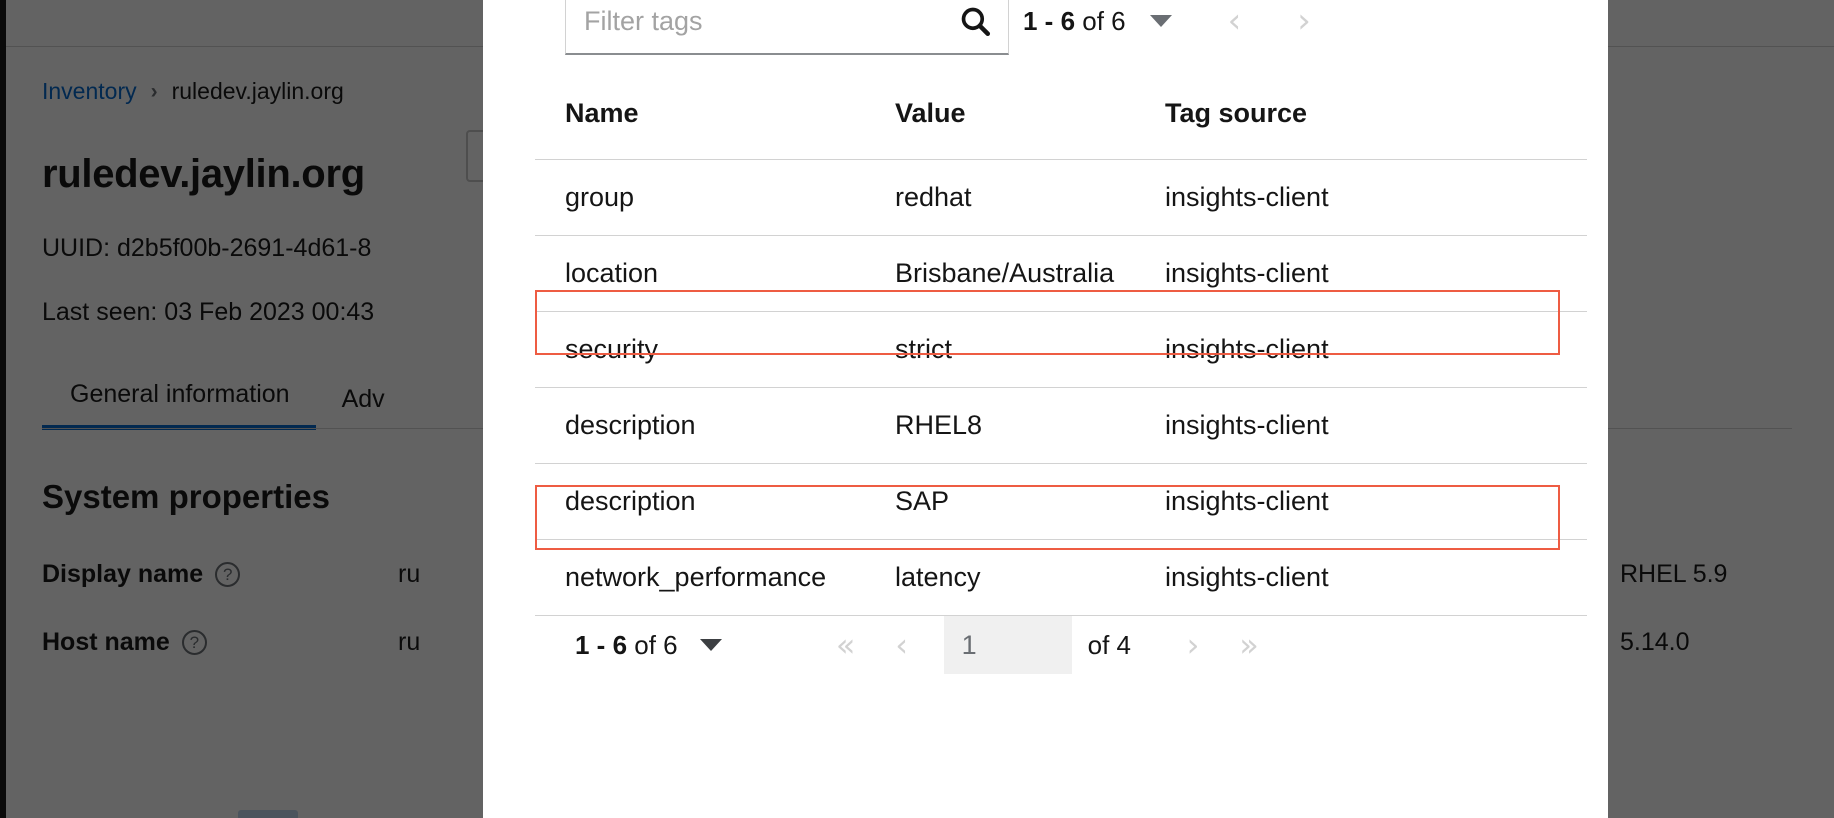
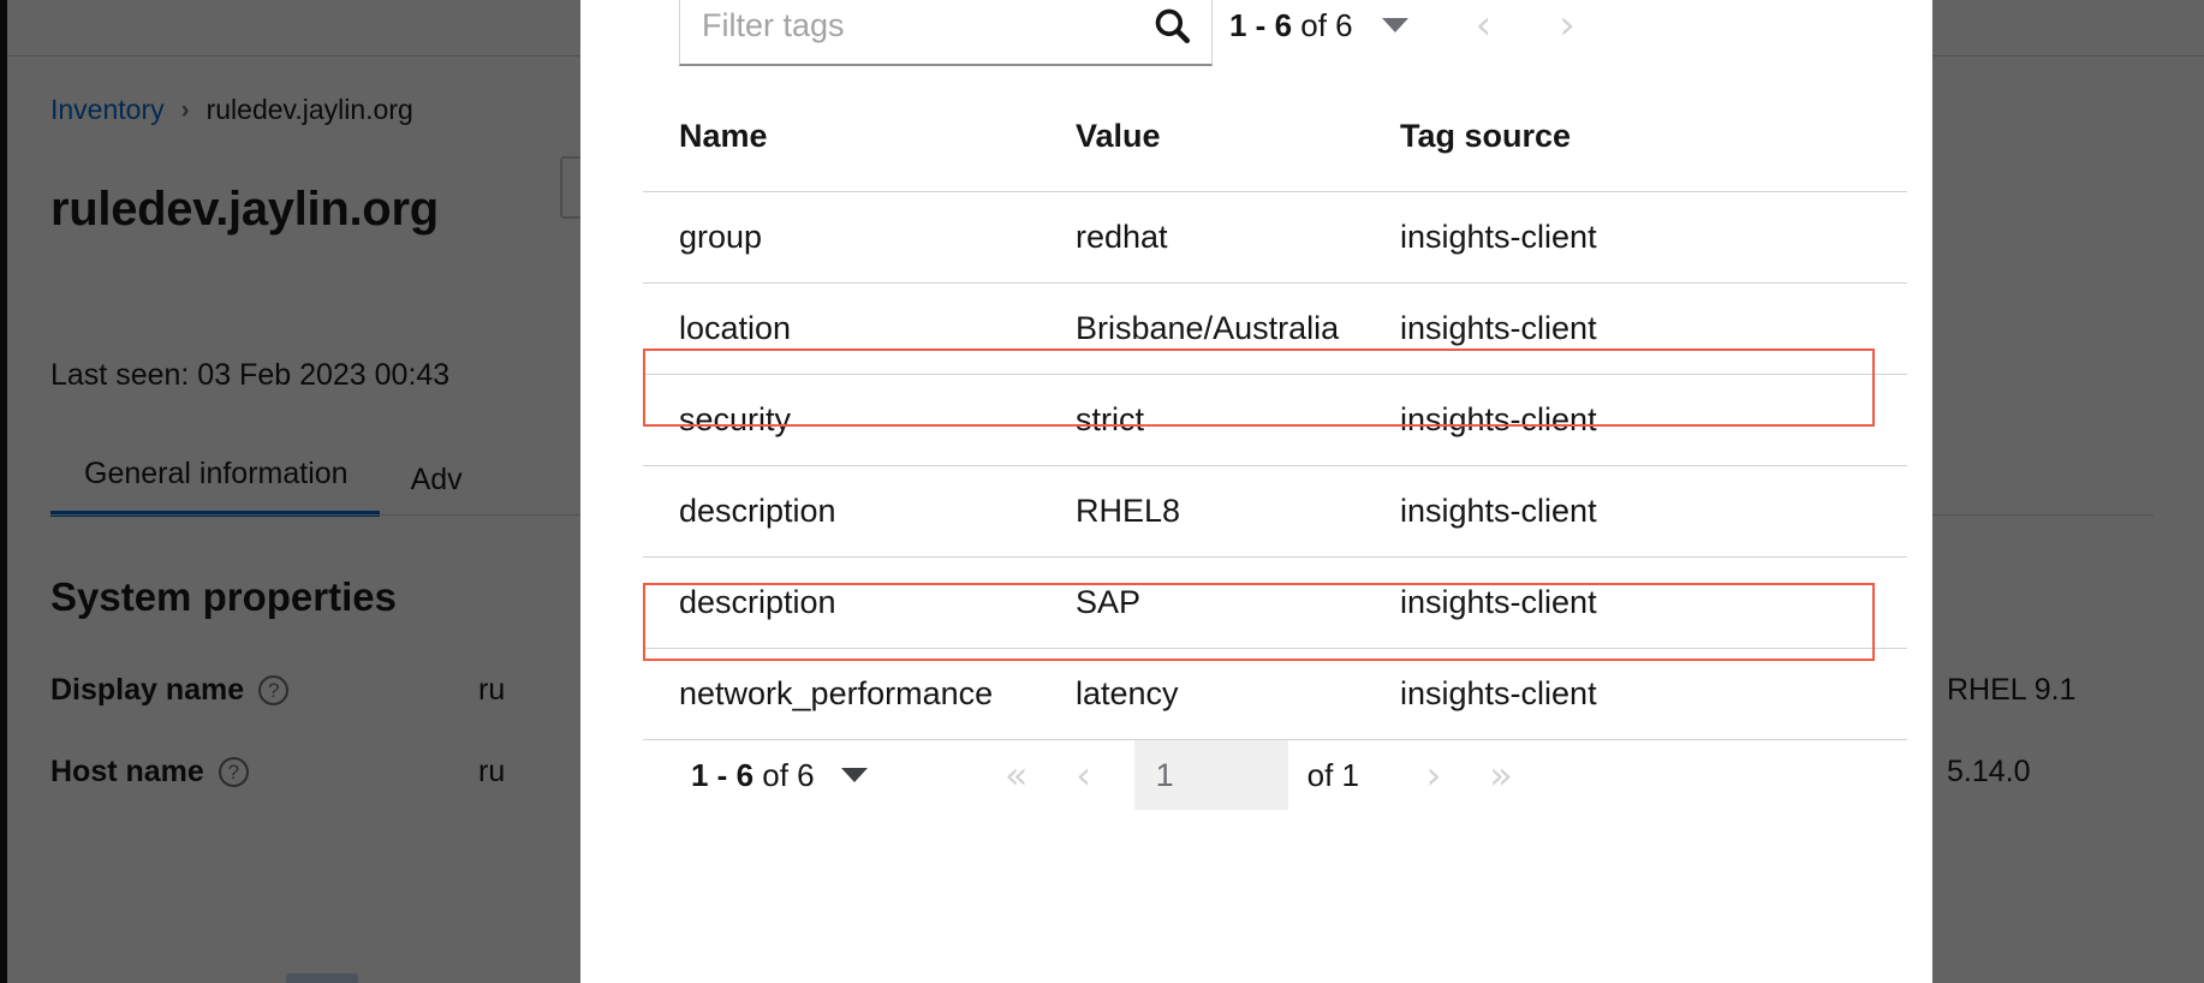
  Inventory
  ›
  ruledev.jaylin.org
  ruledev.jaylin.org
- UUID: d2b5f00b-2691-4d61-8
  Last seen: 03 Feb 2023 00:43
  General information
  Adv
  System properties
  Display name
  ?
  ru
  Host name
  ?
  ru
- RHEL 5.9
+ RHEL 9.1
  5.14.0
  Filter tags
  1 - 6 of 6
  ‹
  ›
  Name	Value	Tag source
  group	redhat	insights-client
  location	Brisbane/Australia	insights-client
  security	strict	insights-client
  description	RHEL8	insights-client
  description	SAP	insights-client
  network_performance	latency	insights-client
  1 - 6 of 6
  «
  ‹
  1
- of 4
+ of 1
  ›
  »
